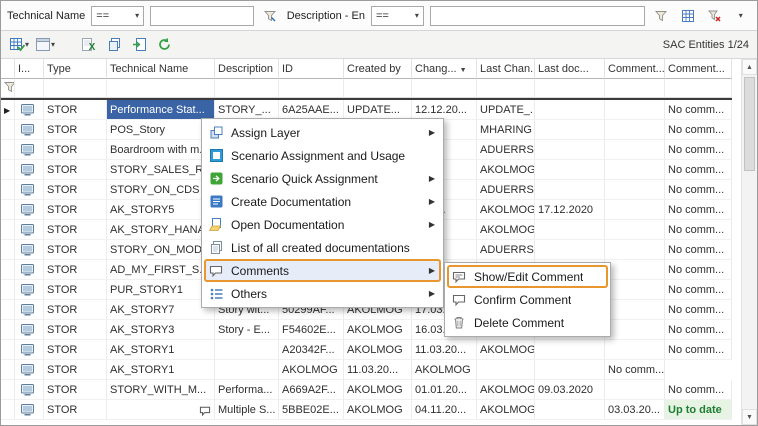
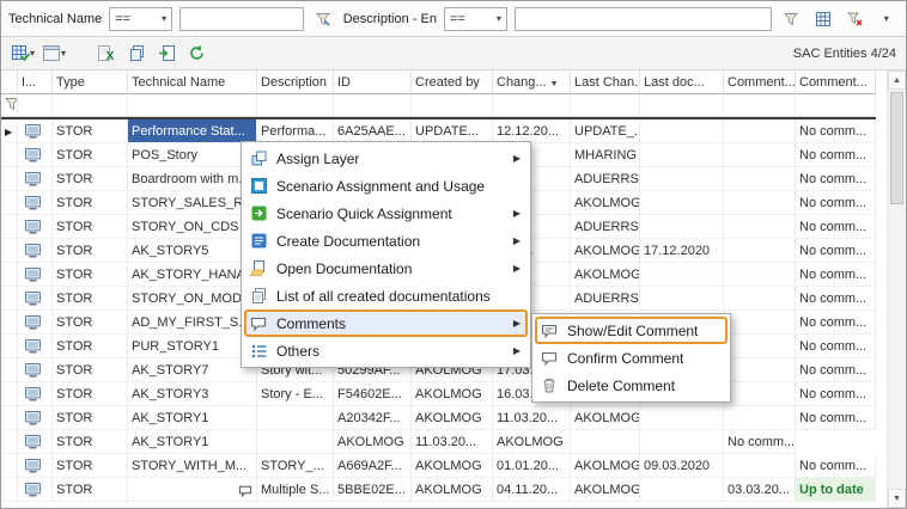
  Technical Name
  ==
  ▾
  Description - En
  ==
  ▾
  ▾
  ▾
  ▾
  X
- SAC Entities 1/24
+ SAC Entities 4/24
  I...
  Type
  Technical Name
  Description
  ID
  Created by
  Chang...
  Last Chan..
  Last doc...
  Comment...
  Comment...
  ▶
  STOR
  Performance Stat...
- STORY_...
+ Performa...
  6A25AAE...
  UPDATE...
  12.12.20...
  UPDATE_..
  No comm...
  STOR
  POS_Story
  MHARING
  No comm...
  STOR
  Boardroom with m
  ADUERRS
  No comm...
  STOR
  STORY_SALES_R
  AKOLMOG
  No comm...
  STOR
  STORY_ON_CDS
  ADUERRS
  No comm...
  STOR
  AK_STORY5
  AKOLMOG
  17.12.2020
  No comm...
  STOR
  AK_STORY_HAN
  AKOLMOG
  No comm...
  STOR
  STORY_ON_MOD
  ADUERRS
  No comm...
  STOR
  AD_MY_FIRST_S
  No comm...
  STOR
  PUR_STORY1
  No comm...
  STOR
  AK_STORY7
  Story wit...
  50299AF...
  AKOLMOG
  No comm...
  STOR
  AK_STORY3
  Story - E...
  F54602E...
  AKOLMOG
  No comm...
  STOR
  AK_STORY1
  A20342F...
  AKOLMOG
  11.03.20...
  AKOLMOG
  No comm...
  STOR
  AK_STORY1
  AKOLMOG
  11.03.20...
  AKOLMOG
  No comm...
  STOR
  STORY_WITH_M...
- Performa...
+ STORY_...
  A669A2F...
  AKOLMOG
  01.01.20...
  AKOLMOG
  09.03.2020
  No comm...
  STOR
  Multiple S...
  5BBE02E...
  AKOLMOG
  04.11.20...
  AKOLMOG
  03.03.20...
  Up to date
  Assign Layer
  ▶
  Scenario Assignment and Usage
  Scenario Quick Assignment
  ▶
  Create Documentation
  ▶
  Open Documentation
  ▶
  List of all created documentations
  Comments
  ▶
  Others
  ▶
  Show/Edit Comment
  Confirm Comment
  Delete Comment
